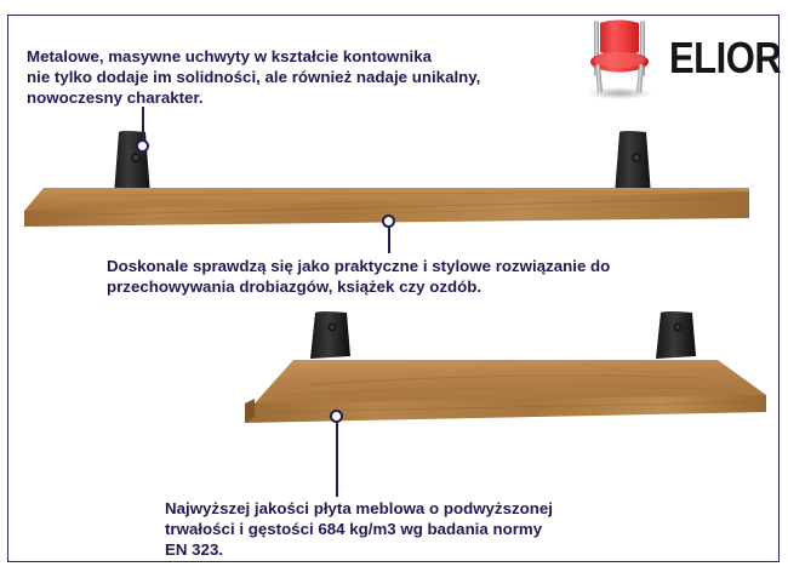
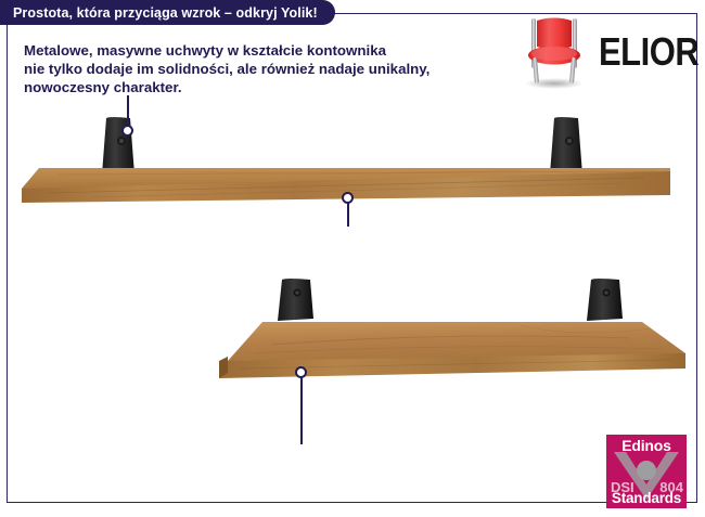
+ Prostota, która przyciąga wzrok – odkryj Yolik!
  Metalowe, masywne uchwyty w kształcie kontownika
  nie tylko dodaje im solidności, ale również nadaje unikalny,
  nowoczesny charakter.
- Doskonale sprawdzą się jako praktyczne i stylowe rozwiązanie do
- przechowywania drobiazgów, książek czy ozdób.
- Najwyższej jakości płyta meblowa o podwyższonej
- trwałości i gęstości 684 kg/m3 wg badania normy
- EN 323.
  ELIOR
+ Edinos
+ DSI
+ 804
+ Standards
